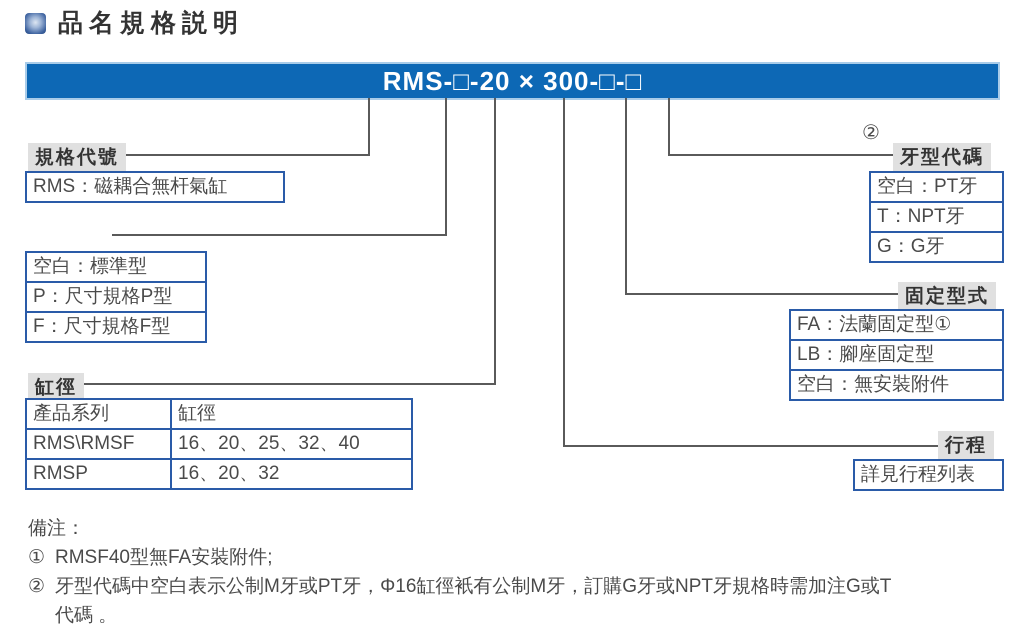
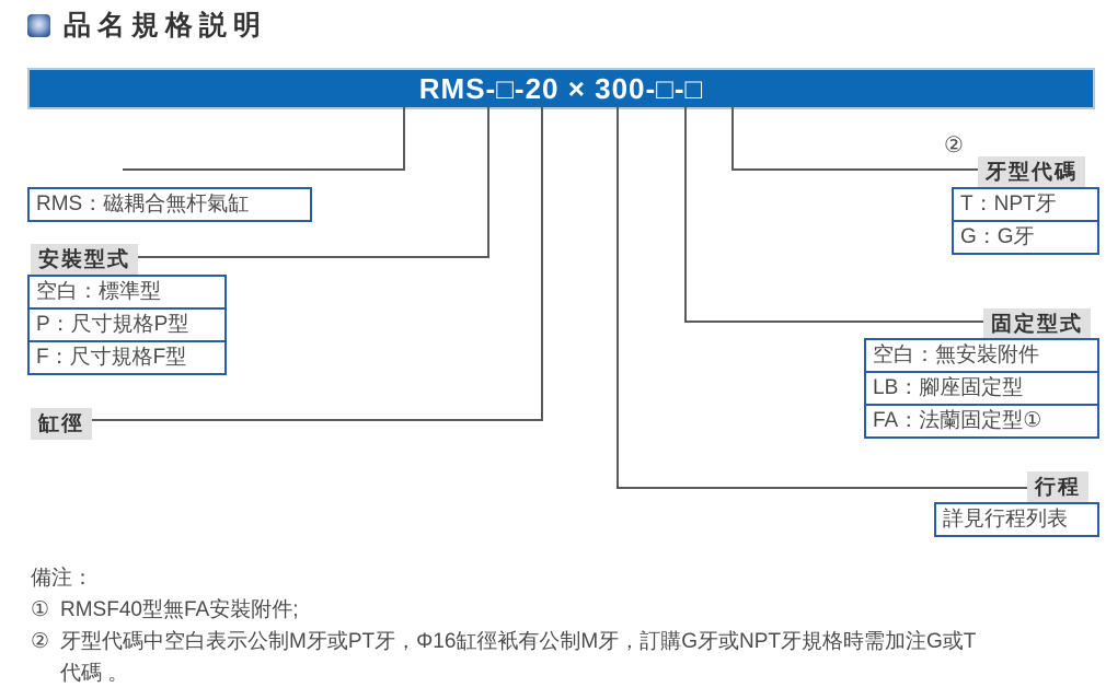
  品名規格説明
  RMS-□-20 × 300-□-□
- 規格代號
  RMS：磁耦合無杆氣缸
+ 安裝型式
  空白：標準型
  P：尺寸規格P型
  F：尺寸規格F型
  缸徑
- 產品系列	缸徑
- RMS\RMSF	16、20、25、32、40
- RMSP	16、20、32
  ②
  牙型代碼
- 空白：PT牙
  T：NPT牙
  G：G牙
  固定型式
- FA：法蘭固定型①
+ 空白：無安裝附件
  LB：腳座固定型
- 空白：無安裝附件
+ FA：法蘭固定型①
  行程
  詳見行程列表
  備注：
  ①
  RMSF40型無FA安裝附件;
  ②
  牙型代碼中空白表示公制M牙或PT牙，Φ16缸徑衹有公制M牙，訂購G牙或NPT牙規格時需加注G或T
  代碼 。
